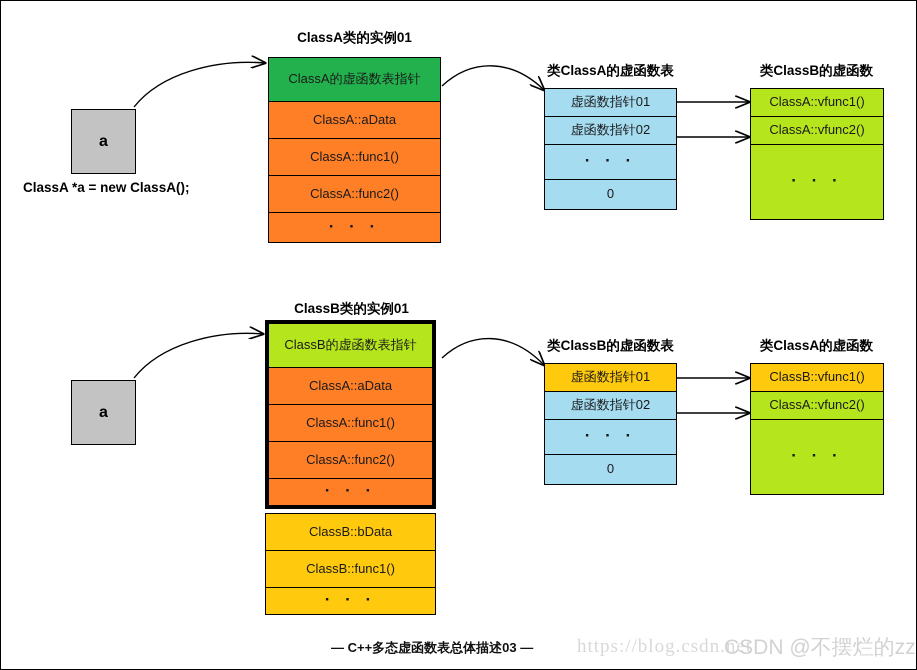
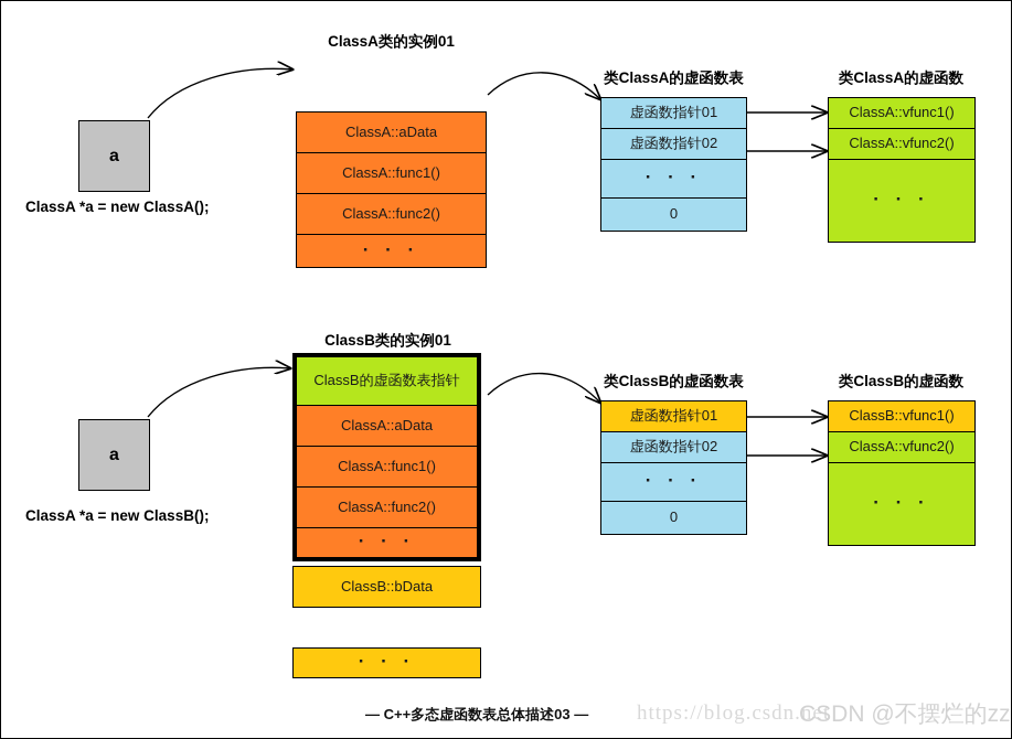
  a
  ClassA *a = new ClassA();
  ClassA类的实例01
- ClassA的虚函数表指针
  ClassA::aData
  ClassA::func1()
  ClassA::func2()
  · · ·
  类ClassA的虚函数表
  虚函数指针01
  虚函数指针02
  · · ·
  0
- 类ClassB的虚函数
+ 类ClassA的虚函数
  ClassA::vfunc1()
  ClassA::vfunc2()
  · · ·
  a
+ ClassA *a = new ClassB();
  ClassB类的实例01
  ClassB的虚函数表指针
  ClassA::aData
  ClassA::func1()
  ClassA::func2()
  · · ·
  ClassB::bData
- ClassB::func1()
  · · ·
  类ClassB的虚函数表
  虚函数指针01
  虚函数指针02
  · · ·
  0
- 类ClassA的虚函数
+ 类ClassB的虚函数
  ClassB::vfunc1()
  ClassA::vfunc2()
  · · ·
  — C++多态虚函数表总体描述03 —
  https://blog.csdn.net
  CSDN @不摆烂的zz
